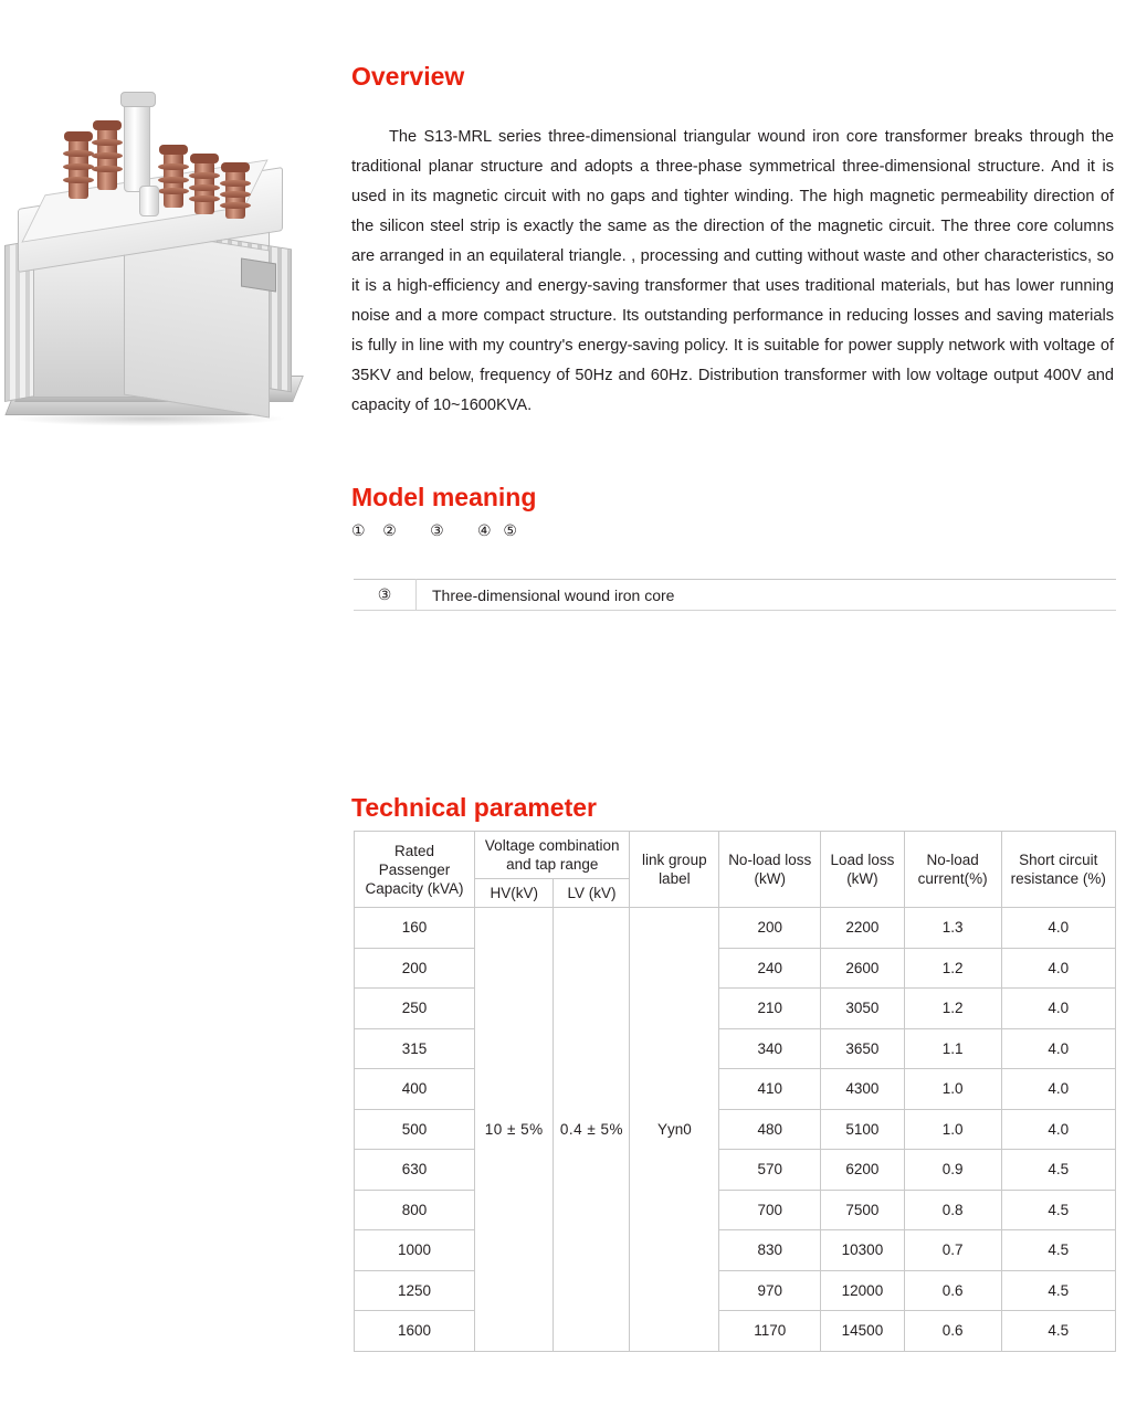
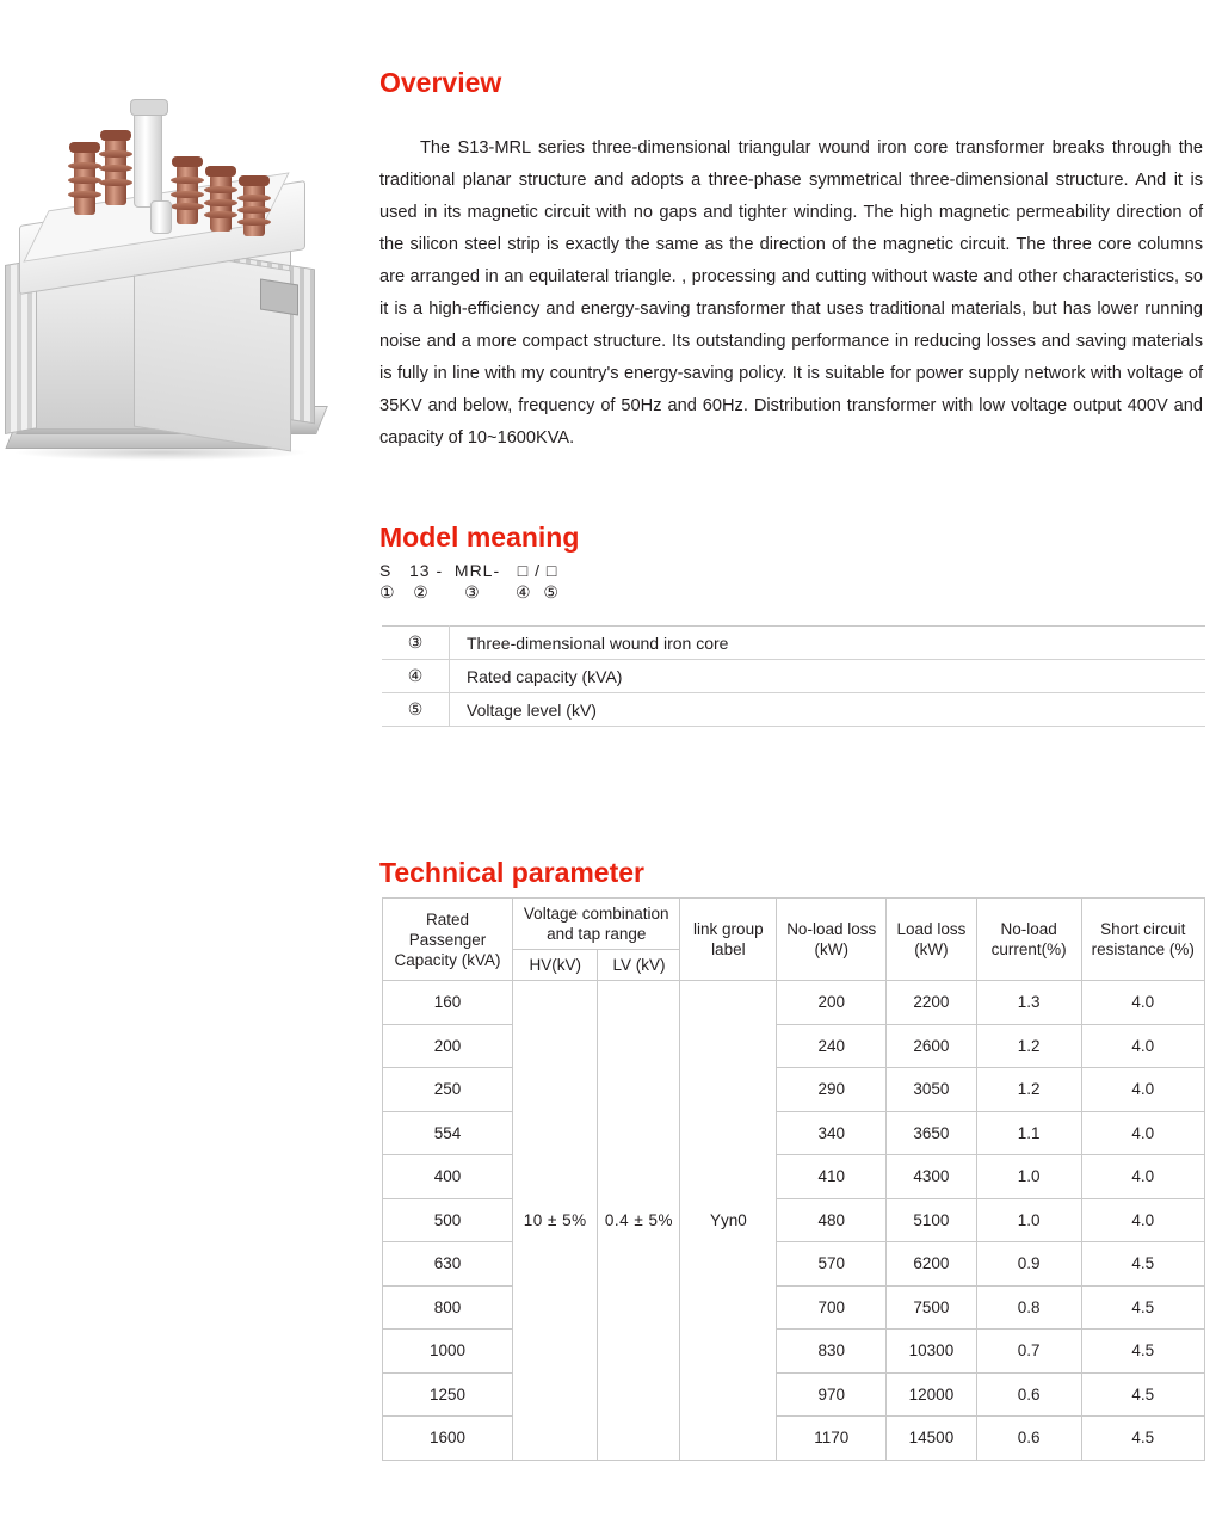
  Overview
  The S13-MRL series three-dimensional triangular wound iron core transformer breaks through the traditional planar structure and adopts a three-phase symmetrical three-dimensional structure. And it is used in its magnetic circuit with no gaps and tighter winding. The high magnetic permeability direction of the silicon steel strip is exactly the same as the direction of the magnetic circuit. The three core columns are arranged in an equilateral triangle. , processing and cutting without waste and other characteristics, so it is a high-efficiency and energy-saving transformer that uses traditional materials, but has lower running noise and a more compact structure. Its outstanding performance in reducing losses and saving materials is fully in line with my country's energy-saving policy. It is suitable for power supply network with voltage of 35KV and below, frequency of 50Hz and 60Hz. Distribution transformer with low voltage output 400V and capacity of 10~1600KVA.
  Model meaning
+ S 13 - MRL- □ / □
  ① ② ③ ④ ⑤
  ③	Three-dimensional wound iron core
+ ④	Rated capacity (kVA)
+ ⑤	Voltage level (kV)
  Technical parameter
  Rated Passenger Capacity (kVA)	Voltage combination and tap range	link group label	No-load loss (kW)	Load loss (kW)	No-load current(%)	Short circuit resistance (%)
  HV(kV)	LV (kV)
  160	10 ± 5%	0.4 ± 5%	Yyn0	200	2200	1.3	4.0
  200	240	2600	1.2	4.0
- 250	210	3050	1.2	4.0
+ 250	290	3050	1.2	4.0
- 315	340	3650	1.1	4.0
+ 554	340	3650	1.1	4.0
  400	410	4300	1.0	4.0
  500	480	5100	1.0	4.0
  630	570	6200	0.9	4.5
  800	700	7500	0.8	4.5
  1000	830	10300	0.7	4.5
  1250	970	12000	0.6	4.5
  1600	1170	14500	0.6	4.5
